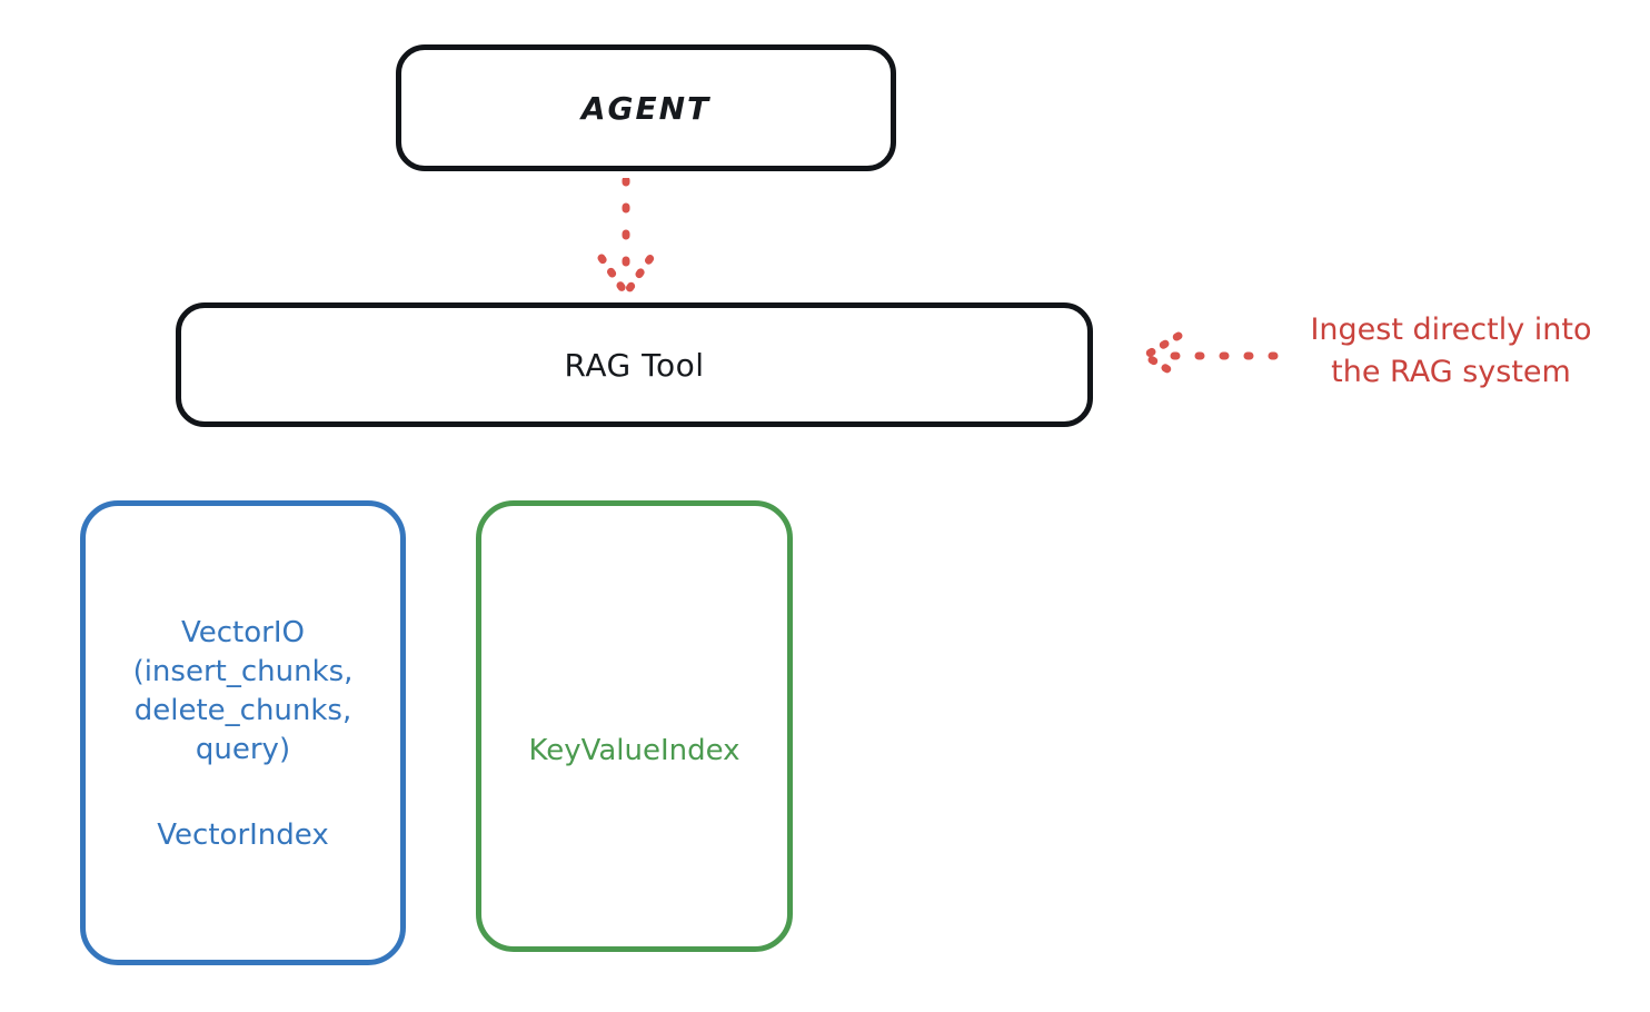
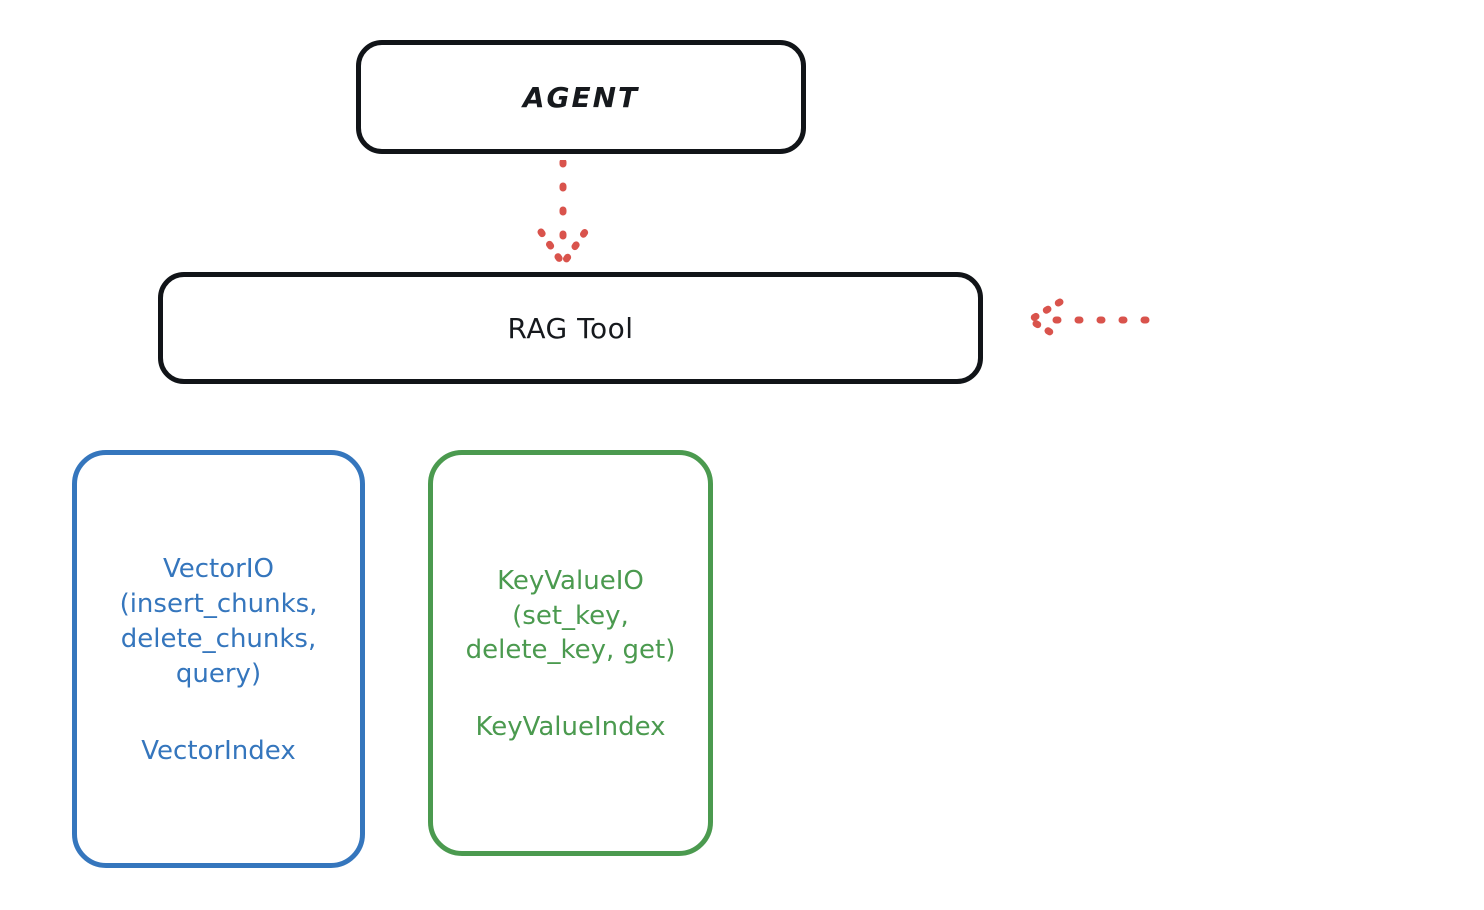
  AGENT
  RAG Tool
- Ingest directly into
- the RAG system
  VectorIO
  (insert_chunks,
  delete_chunks,
  query)
  VectorIndex
+ KeyValueIO
+ (set_key,
+ delete_key, get)
  KeyValueIndex
